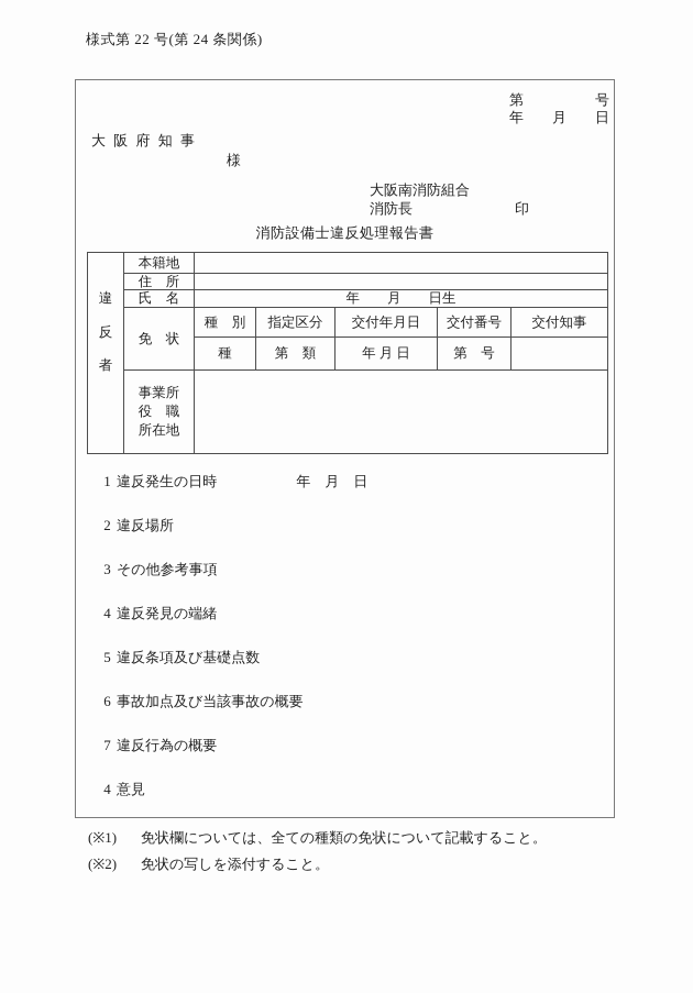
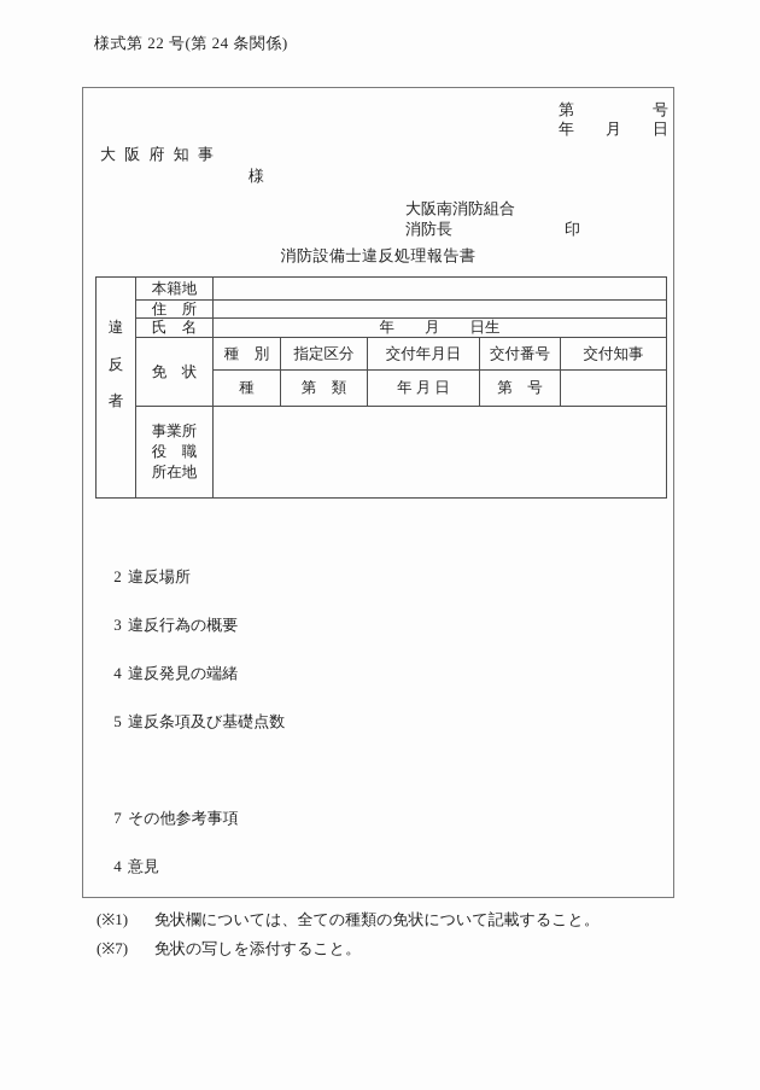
  様式第 22 号(第 24 条関係)
  第 号
  年 月 日
  大 阪 府 知 事
  様
  大阪南消防組合
  消防長
  印
  消防設備士違反処理報告書
  違 反 者	本籍地
  住 所
  氏 名	年 月 日生
  免 状	種 別	指定区分	交付年月日	交付番号	交付知事
  種	第 類	年 月 日	第 号
  事業所 役 職 所在地
- 1 違反発生の日時 年 月 日
  2 違反場所
- 3 その他参考事項
+ 3 違反行為の概要
  4 違反発見の端緒
  5 違反条項及び基礎点数
- 6 事故加点及び当該事故の概要
- 7 違反行為の概要
+ 7 その他参考事項
  4 意見
  (※1)
  免状欄については、全ての種類の免状について記載すること。
- (※2)
+ (※7)
  免状の写しを添付すること。
